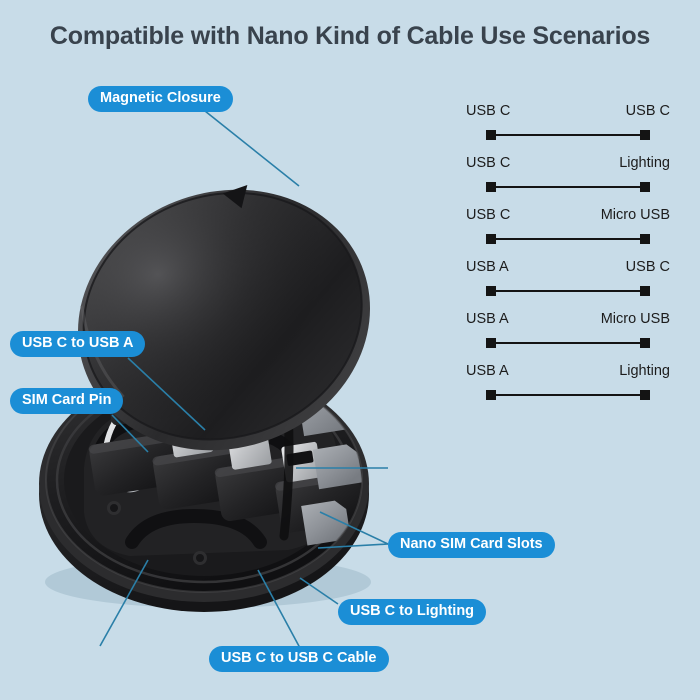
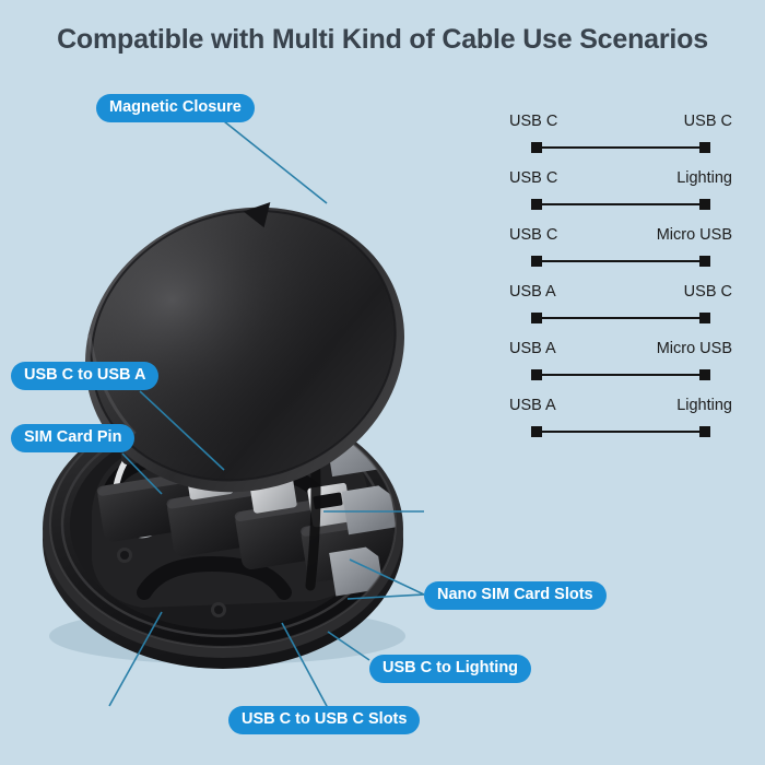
- Compatible with Nano Kind of Cable Use Scenarios
+ Compatible with Multi Kind of Cable Use Scenarios
  Magnetic Closure
  USB C to USB A
  SIM Card Pin
  Nano SIM Card Slots
  USB C to Lighting
- USB C to USB C Cable
+ USB C to USB C Slots
  USB C
  USB C
  USB C
  Lighting
  USB C
  Micro USB
  USB A
  USB C
  USB A
  Micro USB
  USB A
  Lighting
